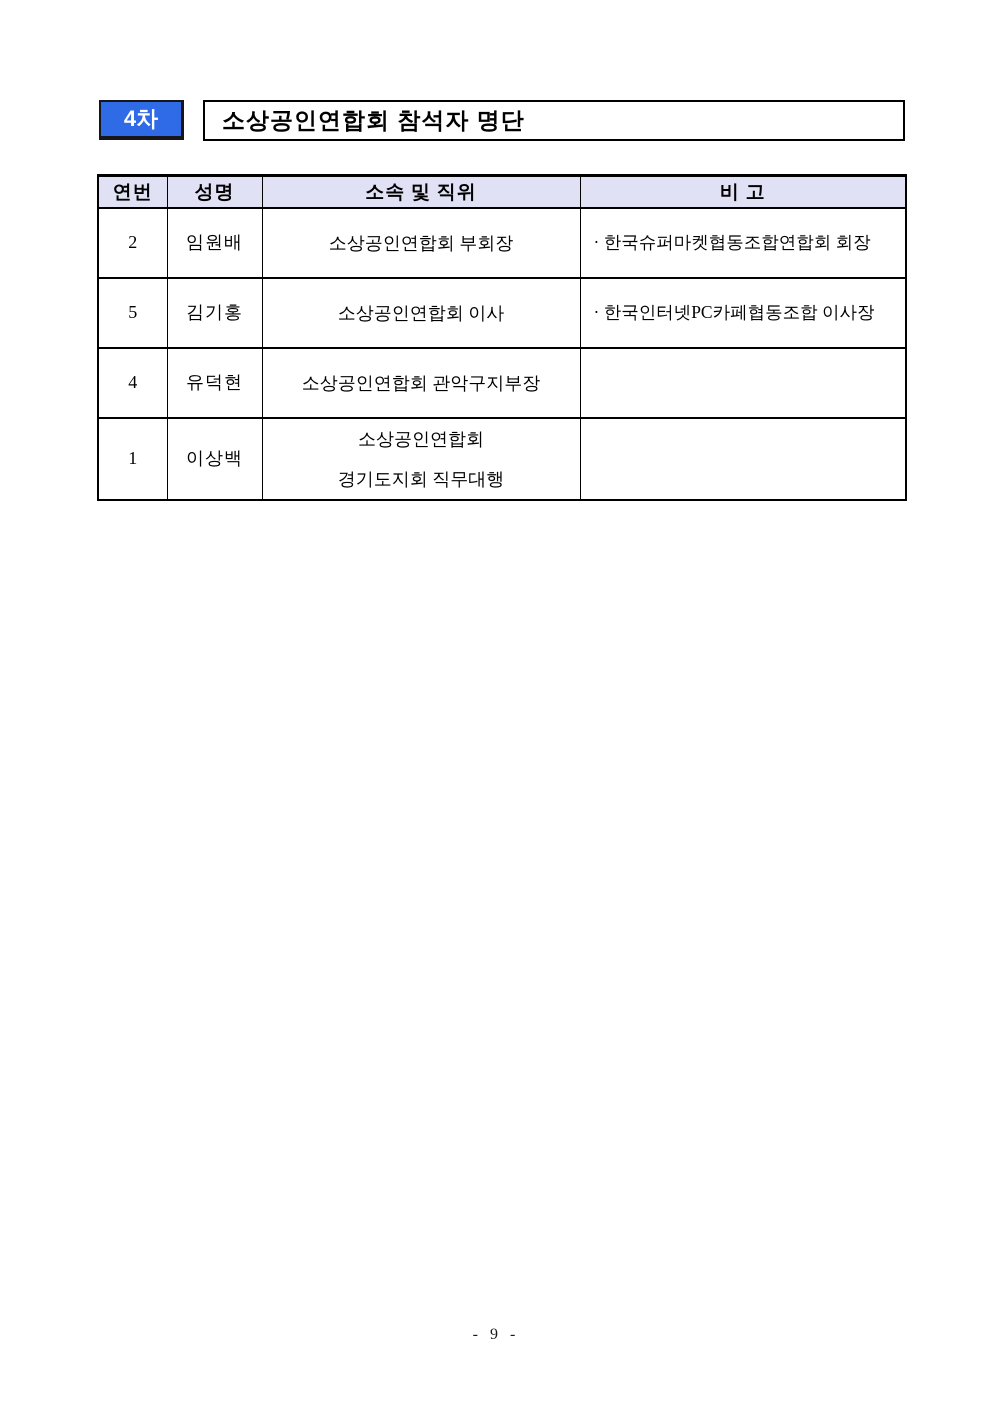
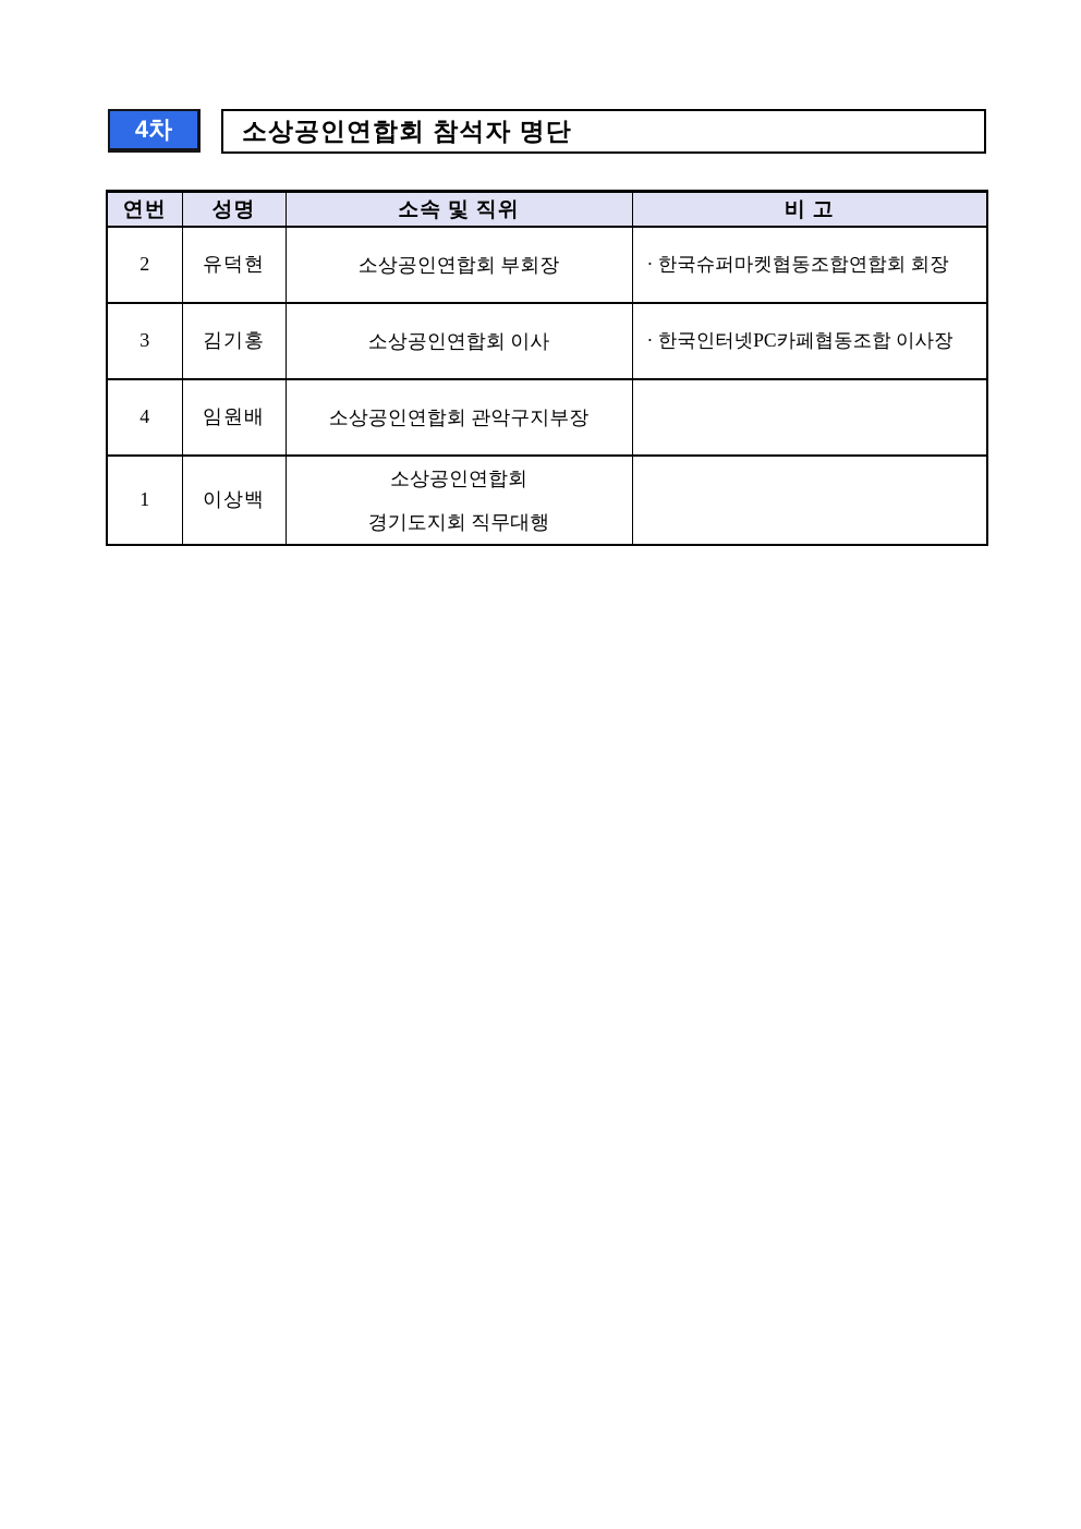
  4차
  소상공인연합회 참석자 명단
  연번	성명	소속 및 직위	비 고
- 2	임원배	소상공인연합회 부회장	· 한국슈퍼마켓협동조합연합회 회장
+ 2	유덕현	소상공인연합회 부회장	· 한국슈퍼마켓협동조합연합회 회장
- 5	김기홍	소상공인연합회 이사	· 한국인터넷PC카페협동조합 이사장
+ 3	김기홍	소상공인연합회 이사	· 한국인터넷PC카페협동조합 이사장
- 4	유덕현	소상공인연합회 관악구지부장
+ 4	임원배	소상공인연합회 관악구지부장
  1	이상백	소상공인연합회 경기도지회 직무대행
- - 9 -
